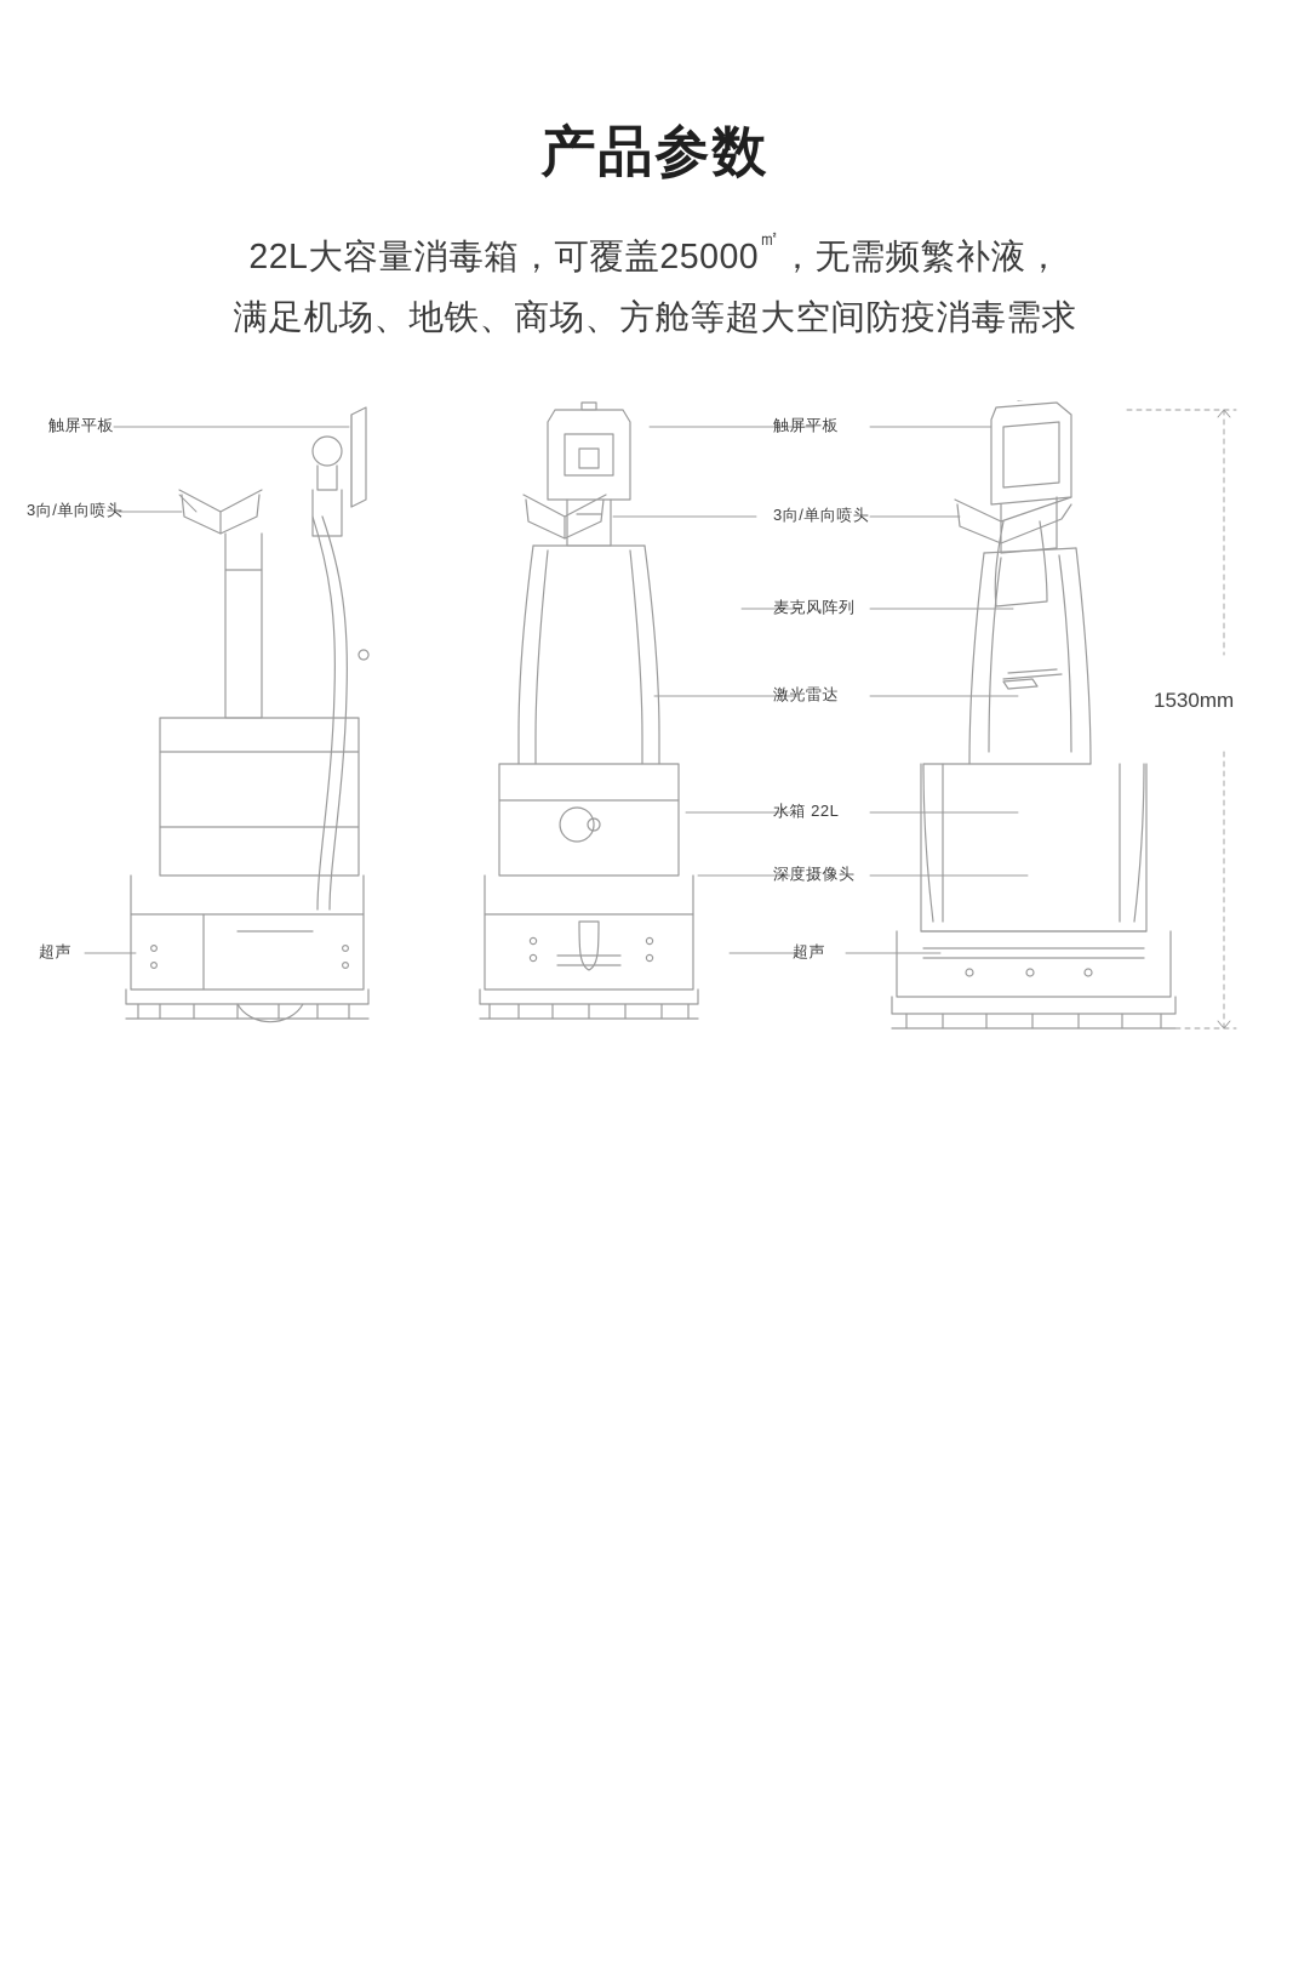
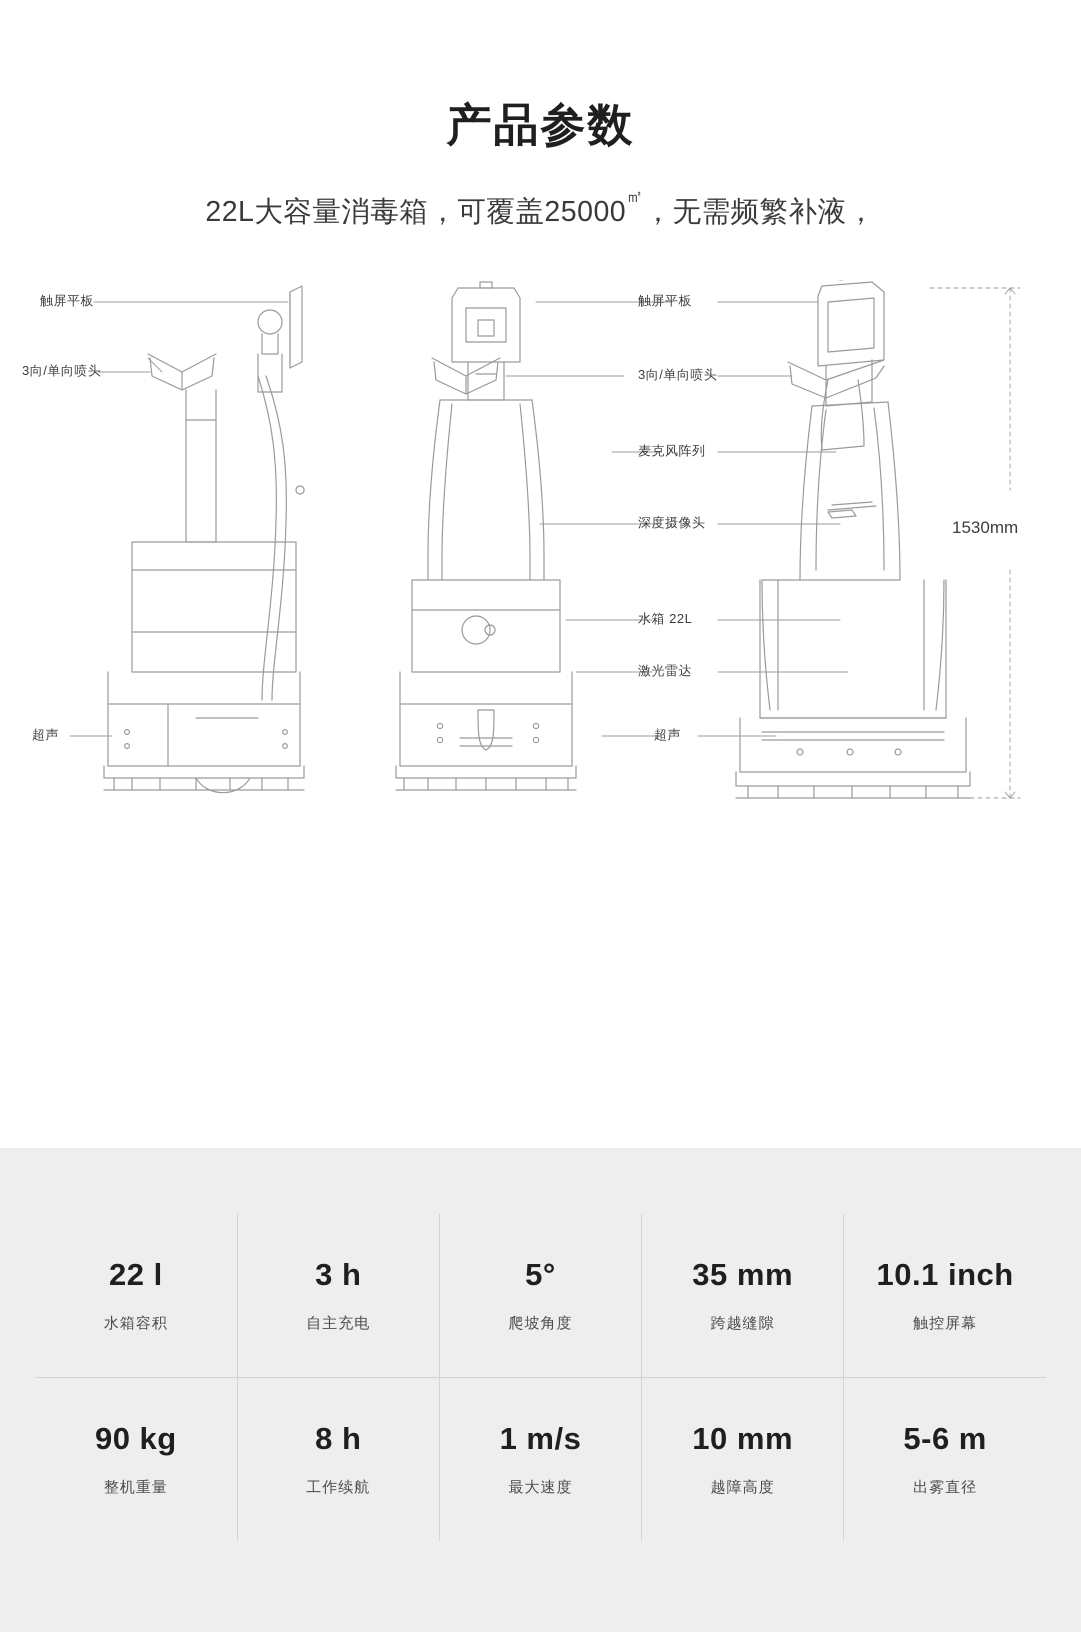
  产品参数
  22L大容量消毒箱，可覆盖25000㎡，无需频繁补液，
- 满足机场、地铁、商场、方舱等超大空间防疫消毒需求
  触屏平板
  3向/单向喷头
  超声
  触屏平板
  3向/单向喷头
  麦克风阵列
- 激光雷达
+ 深度摄像头
  水箱 22L
- 深度摄像头
+ 激光雷达
  超声
  1530mm
+ 22 l 水箱容积	3 h 自主充电	5° 爬坡角度	35 mm 跨越缝隙	10.1 inch 触控屏幕
+ 90 kg 整机重量	8 h 工作续航	1 m/s 最大速度	10 mm 越障高度	5-6 m 出雾直径
